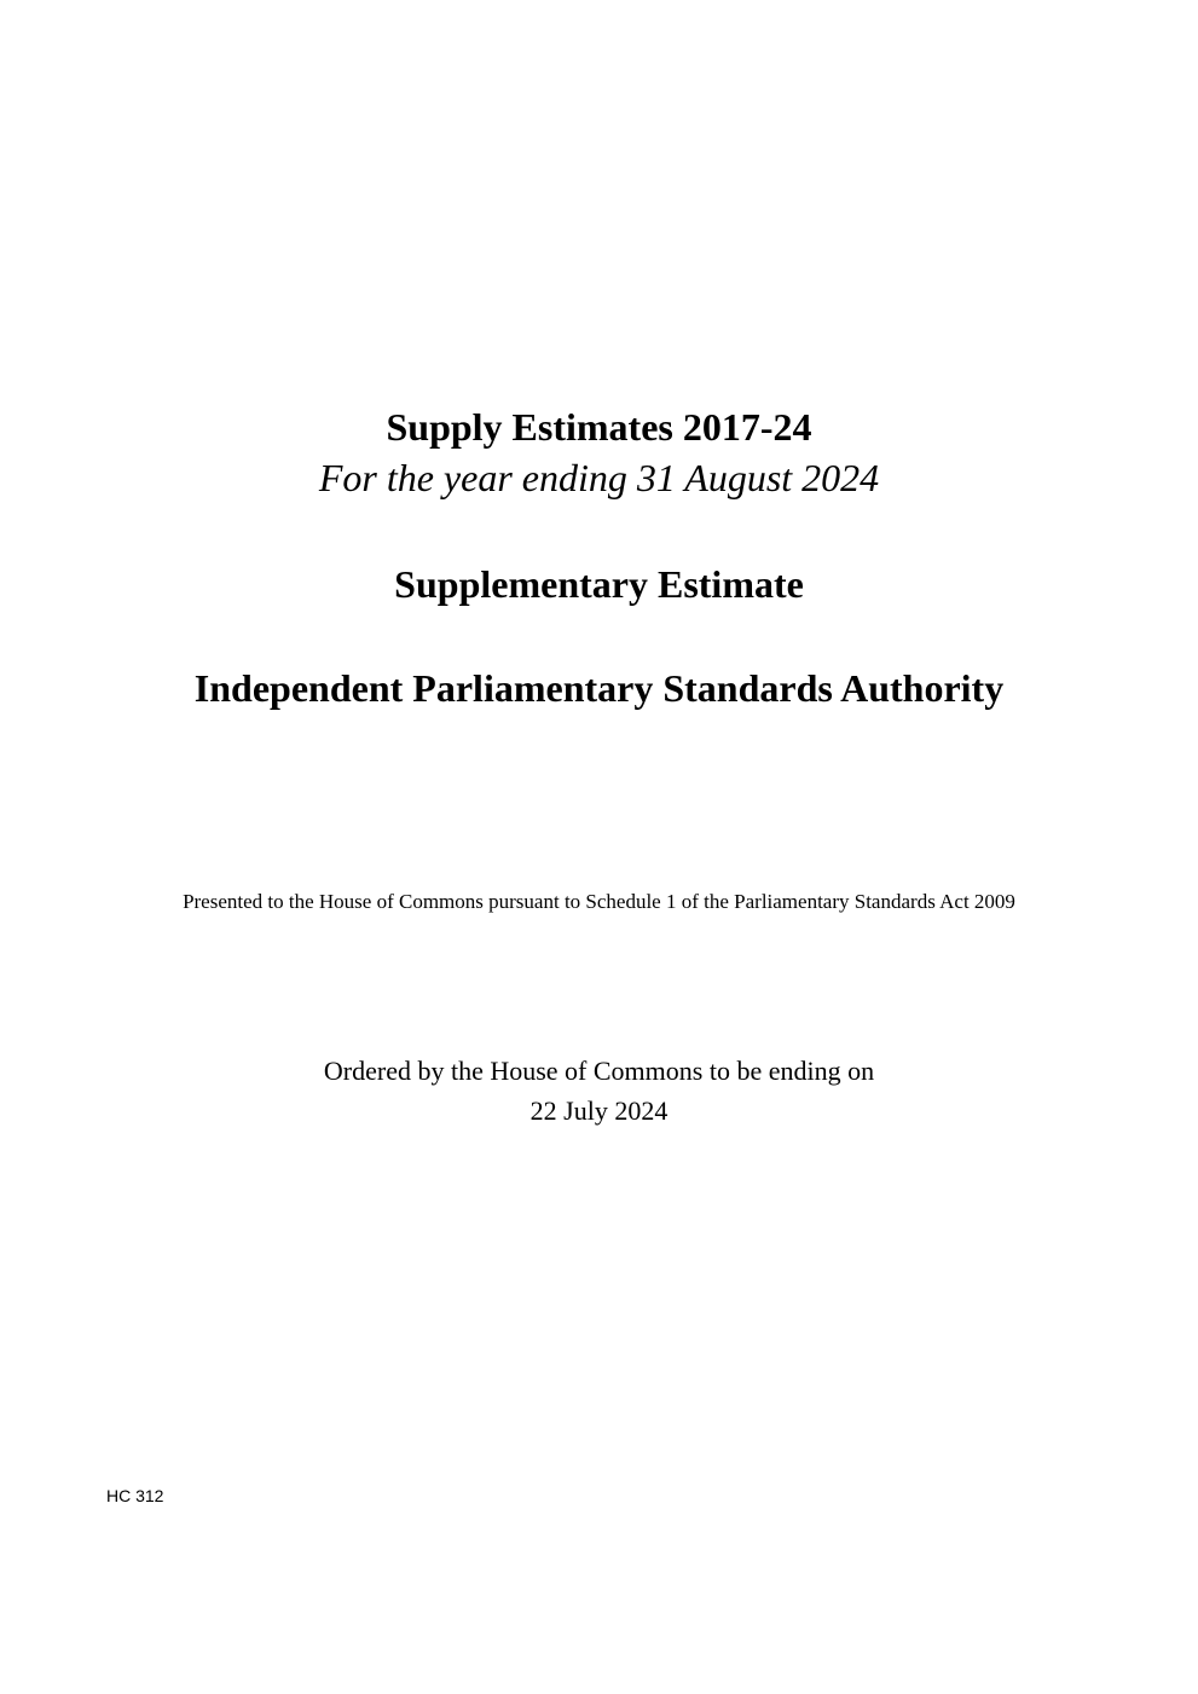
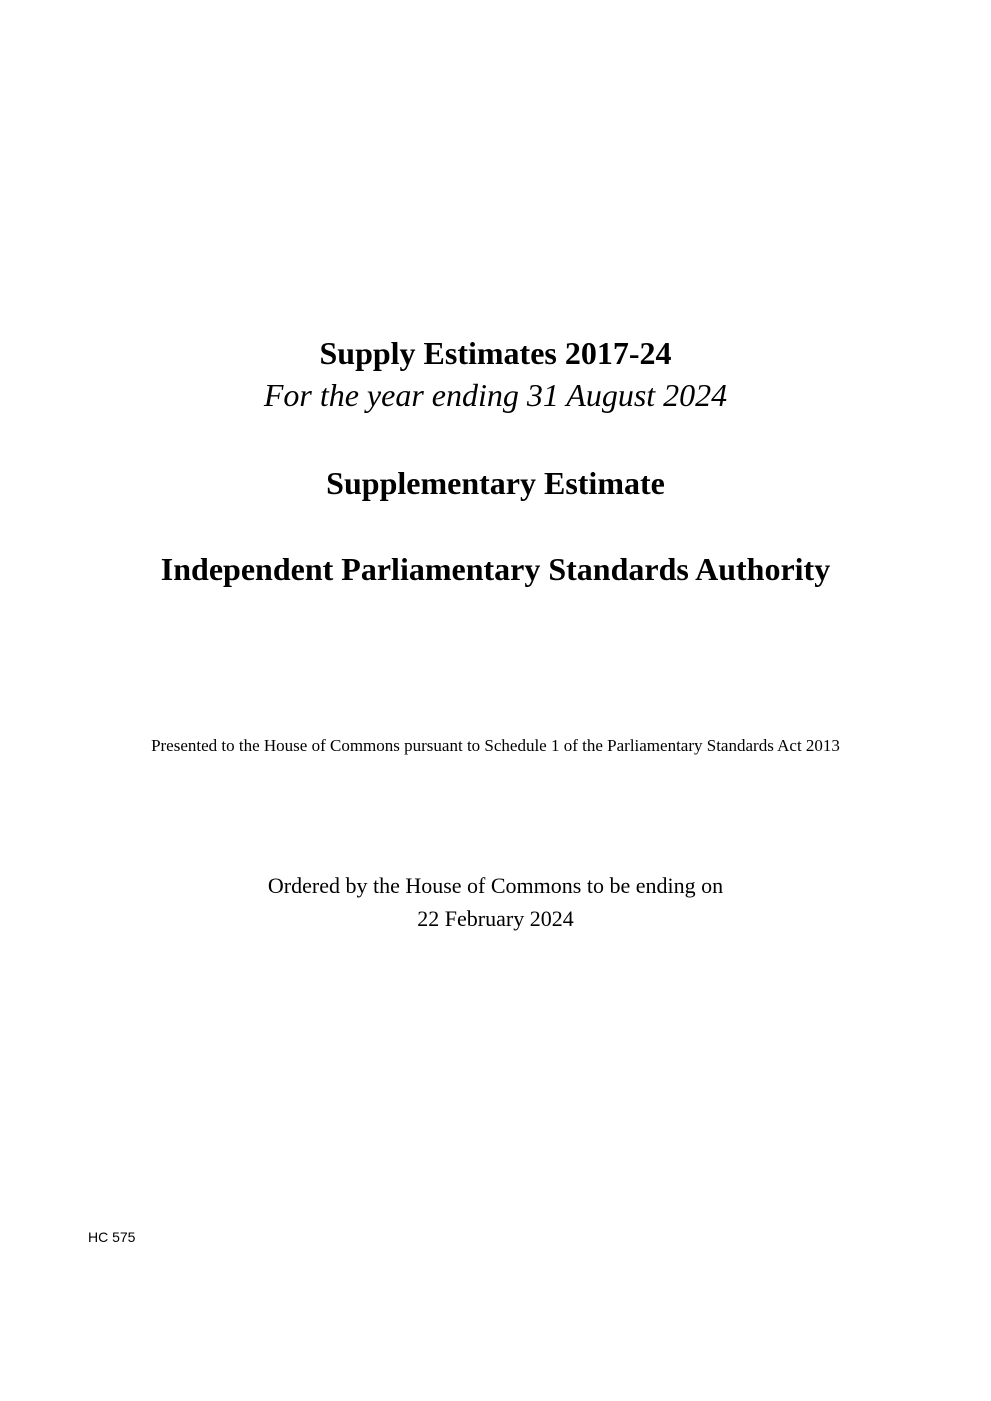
  Supply Estimates 2017-24
  For the year ending 31 August 2024
  Supplementary Estimate
  Independent Parliamentary Standards Authority
- Presented to the House of Commons pursuant to Schedule 1 of the Parliamentary Standards Act 2009
+ Presented to the House of Commons pursuant to Schedule 1 of the Parliamentary Standards Act 2013
  Ordered by the House of Commons to be ending on
- 22 July 2024
+ 22 February 2024
- HC 312
+ HC 575
